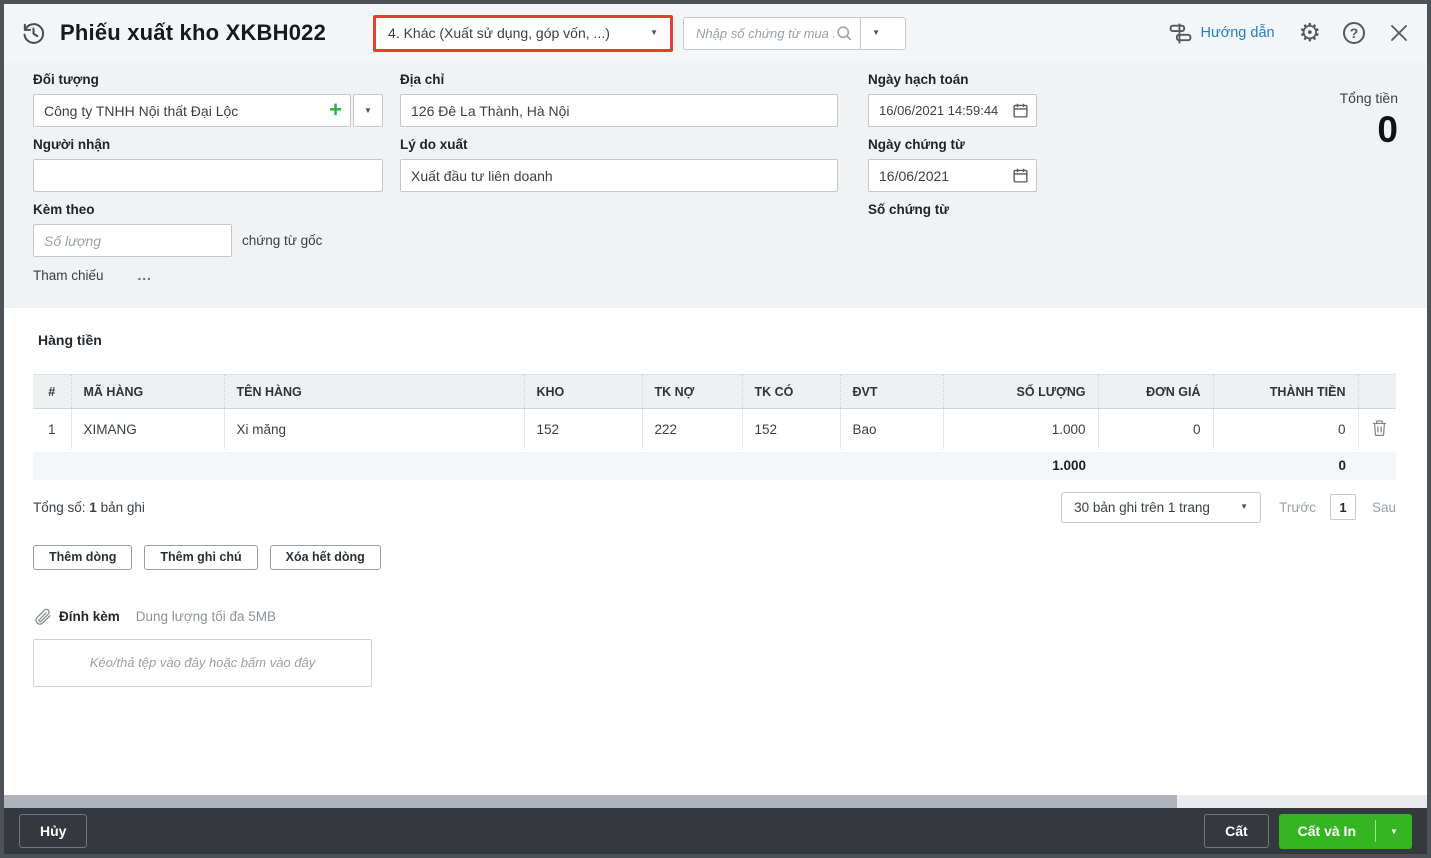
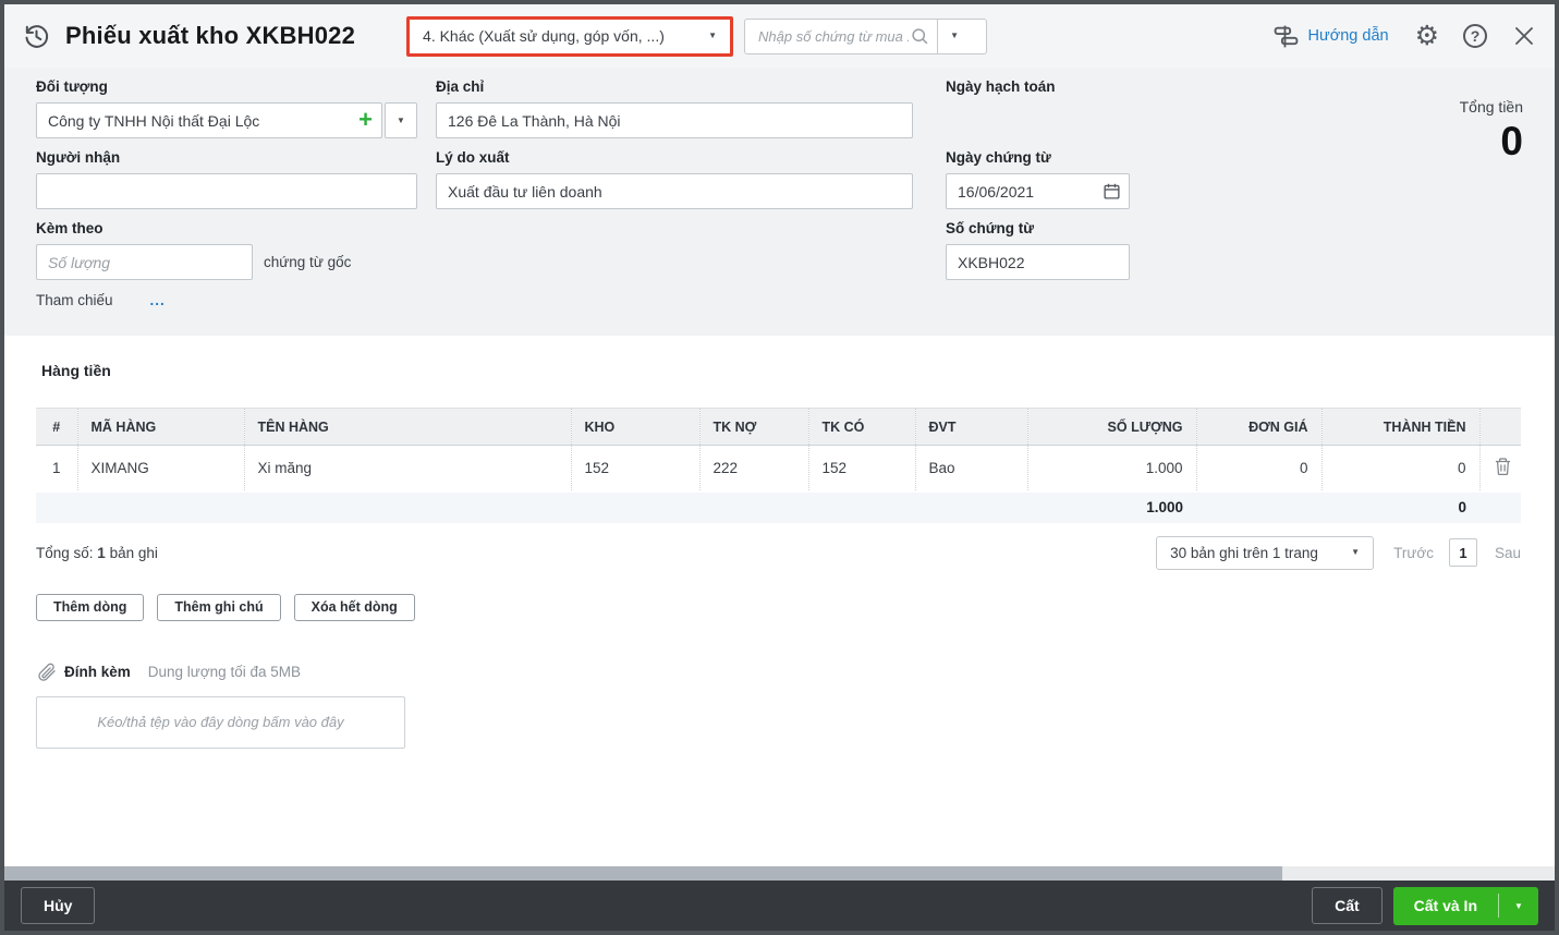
  Phiếu xuất kho XKBH022
  4. Khác (Xuất sử dụng, góp vốn, ...)
  ▼
  Nhập số chứng từ mua
  ▼
  Hướng dẫn
  ⚙
  ?
  Đối tượng
  Công ty TNHH Nội thất Đại Lộc
  +
  ▼
  Địa chỉ
  126 Đê La Thành, Hà Nội
  Ngày hạch toán
- 16/06/2021 14:59:44
  Tổng tiền
  0
  Người nhận
  Lý do xuất
  Xuất đầu tư liên doanh
  Ngày chứng từ
  16/06/2021
  Kèm theo
  Số lượng
  chứng từ gốc
  Số chứng từ
+ XKBH022
  Tham chiếu
  ...
  Hàng tiền
  #	MÃ HÀNG	TÊN HÀNG	KHO	TK NỢ	TK CÓ	ĐVT	SỐ LƯỢNG	ĐƠN GIÁ	THÀNH TIỀN
  1	XIMANG	Xi măng	152	222	152	Bao	1.000	0	0
  							1.000		0
  Tổng số: 1 bản ghi
  30 bản ghi trên 1 trang
  ▼
  Trước
  1
  Sau
  Thêm dòng
  Thêm ghi chú
  Xóa hết dòng
  Đính kèm
  Dung lượng tối đa 5MB
- Kéo/thả tệp vào đây hoặc bấm vào đây
+ Kéo/thả tệp vào đây dòng bấm vào đây
  Hủy
  Cất
  Cất và In
  ▼
